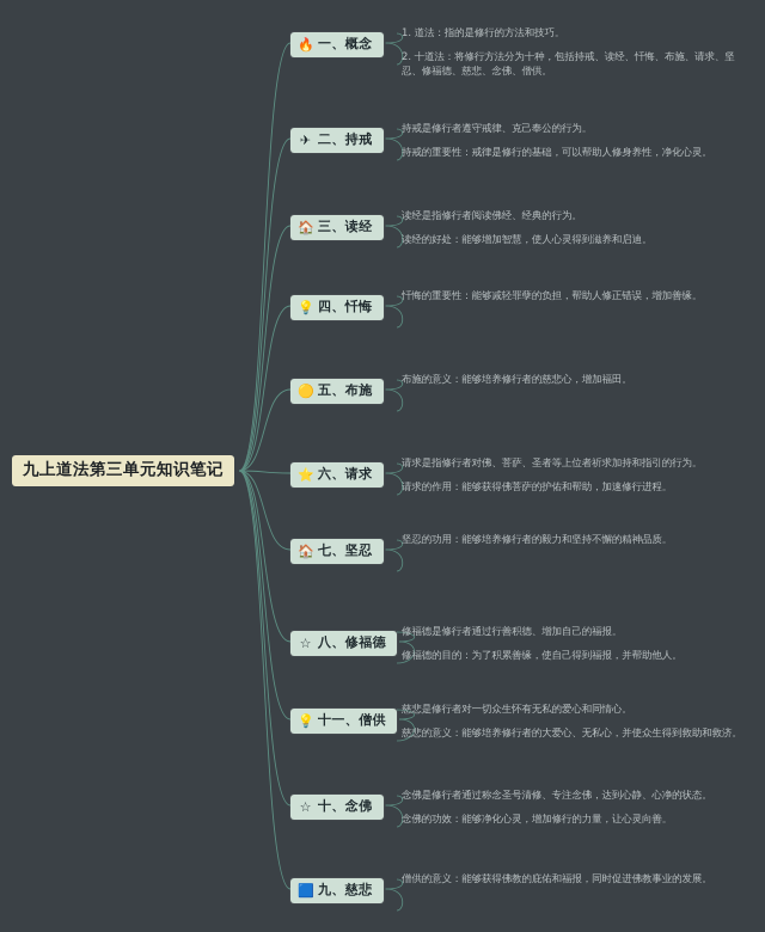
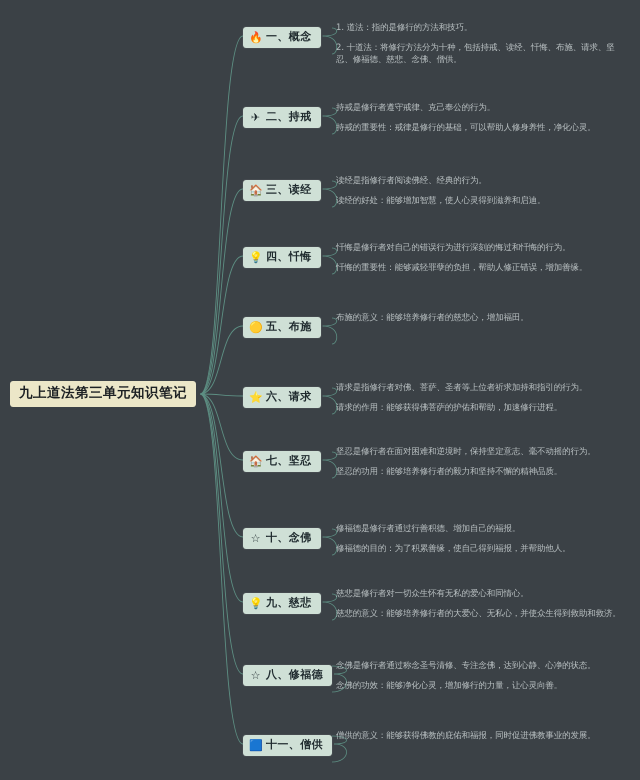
  九上道法第三单元知识笔记
  🔥
  一、概念
  ✈
  二、持戒
  🏠
  三、读经
  💡
  四、忏悔
  🟡
  五、布施
  ⭐
  六、请求
  🏠
  七、坚忍
  ☆
- 八、修福德
+ 十、念佛
  💡
- 十一、僧供
+ 九、慈悲
  ☆
- 十、念佛
+ 八、修福德
  🟦
- 九、慈悲
+ 十一、僧供
  1. 道法：指的是修行的方法和技巧。
  2. 十道法：将修行方法分为十种，包括持戒、读经、忏悔、布施、请求、坚忍、修福德、慈悲、念佛、僧供。
  持戒是修行者遵守戒律、克己奉公的行为。
  持戒的重要性：戒律是修行的基础，可以帮助人修身养性，净化心灵。
  读经是指修行者阅读佛经、经典的行为。
  读经的好处：能够增加智慧，使人心灵得到滋养和启迪。
+ 忏悔是修行者对自己的错误行为进行深刻的悔过和忏悔的行为。
  忏悔的重要性：能够减轻罪孽的负担，帮助人修正错误，增加善缘。
  布施的意义：能够培养修行者的慈悲心，增加福田。
  请求是指修行者对佛、菩萨、圣者等上位者祈求加持和指引的行为。
  请求的作用：能够获得佛菩萨的护佑和帮助，加速修行进程。
+ 坚忍是修行者在面对困难和逆境时，保持坚定意志、毫不动摇的行为。
  坚忍的功用：能够培养修行者的毅力和坚持不懈的精神品质。
  修福德是修行者通过行善积德、增加自己的福报。
  修福德的目的：为了积累善缘，使自己得到福报，并帮助他人。
  慈悲是修行者对一切众生怀有无私的爱心和同情心。
  慈悲的意义：能够培养修行者的大爱心、无私心，并使众生得到救助和救济。
  念佛是修行者通过称念圣号清修、专注念佛，达到心静、心净的状态。
  念佛的功效：能够净化心灵，增加修行的力量，让心灵向善。
  僧供的意义：能够获得佛教的庇佑和福报，同时促进佛教事业的发展。
